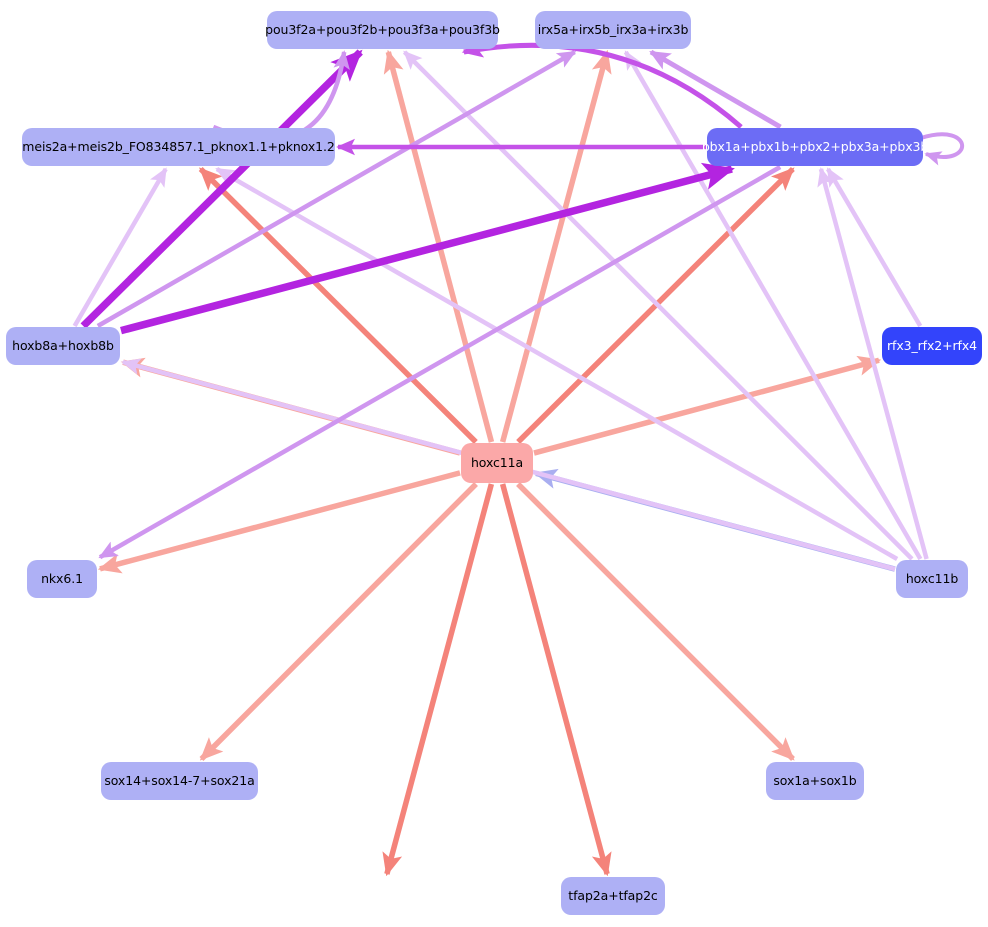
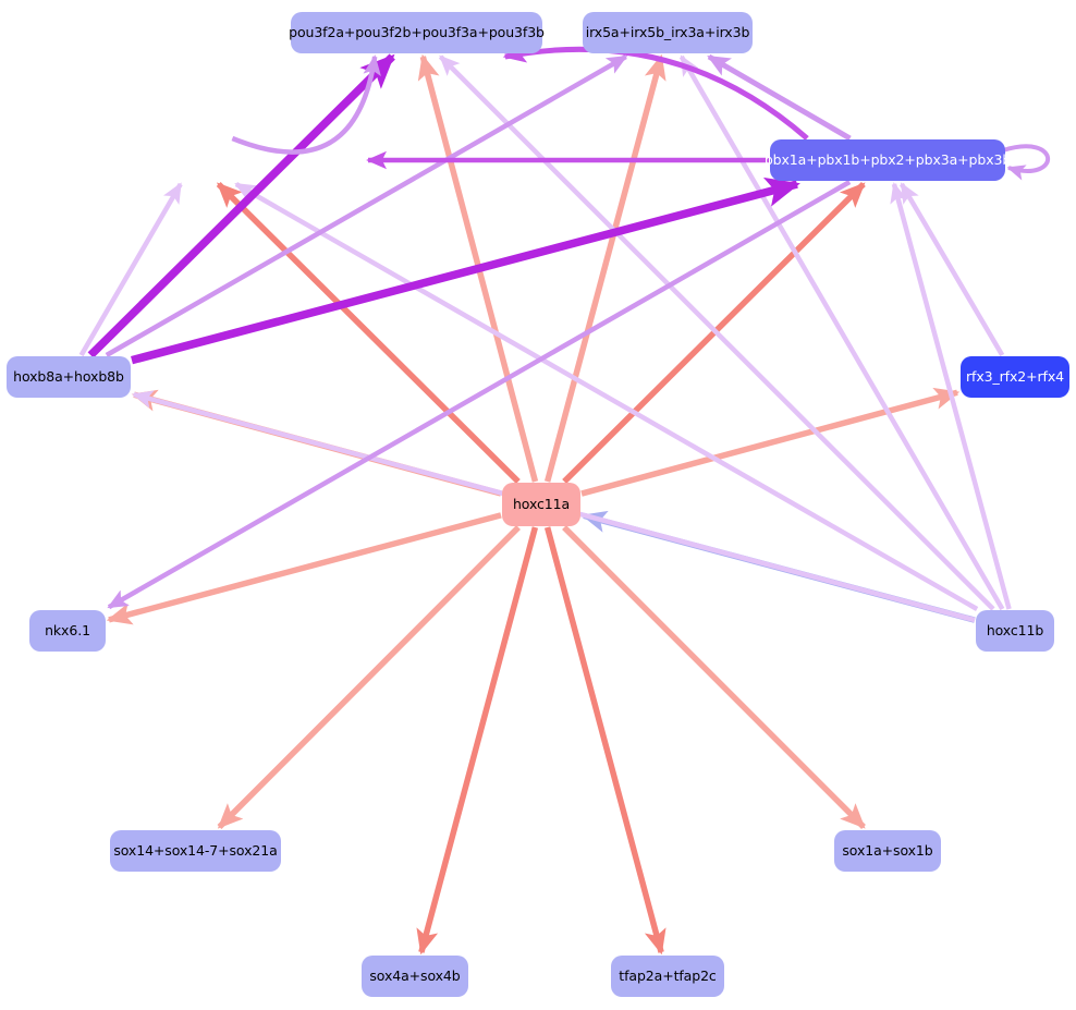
  pou3f2a+pou3f2b+pou3f3a+pou3f3b
  irx5a+irx5b_irx3a+irx3b
- meis2a+meis2b_FO834857.1_pknox1.1+pknox1.2
  pbx1a+pbx1b+pbx2+pbx3a+pbx3b
  hoxb8a+hoxb8b
  rfx3_rfx2+rfx4
  hoxc11a
  nkx6.1
  hoxc11b
  sox14+sox14-7+sox21a
  sox1a+sox1b
+ sox4a+sox4b
  tfap2a+tfap2c
